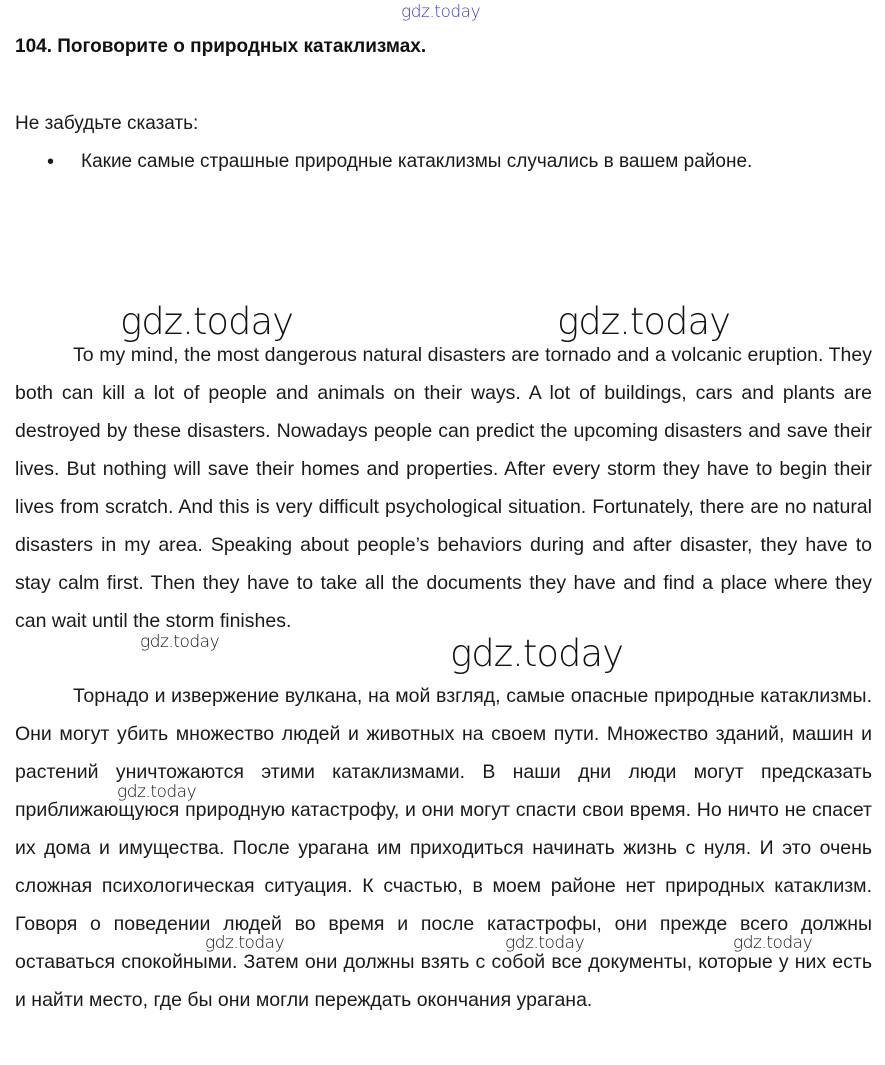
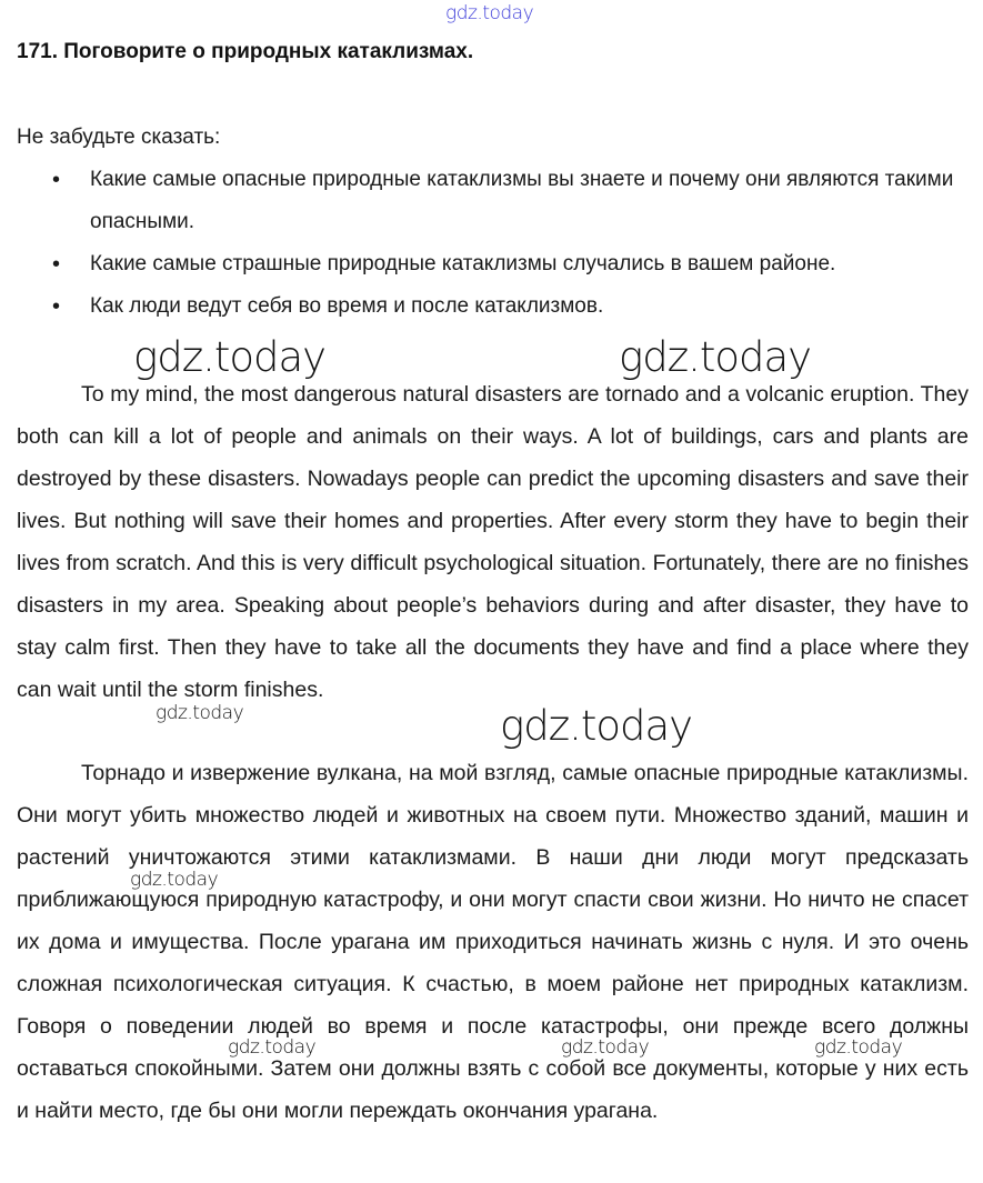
  gdz.today
- 104. Поговорите о природных катаклизмах.
+ 171. Поговорите о природных катаклизмах.
  Не забудьте сказать:
+ Какие самые опасные природные катаклизмы вы знаете и почему они являются такими опасными.
  Какие самые страшные природные катаклизмы случались в вашем районе.
+ Как люди ведут себя во время и после катаклизмов.
- To my mind, the most dangerous natural disasters are tornado and a volcanic eruption. They both can kill a lot of people and animals on their ways. A lot of buildings, cars and plants are destroyed by these disasters. Nowadays people can predict the upcoming disasters and save their lives. But nothing will save their homes and properties. After every storm they have to begin their lives from scratch. And this is very difficult psychological situation. Fortunately, there are no natural disasters in my area. Speaking about people’s behaviors during and after disaster, they have to stay calm first. Then they have to take all the documents they have and find a place where they can wait until the storm finishes.
+ To my mind, the most dangerous natural disasters are tornado and a volcanic eruption. They both can kill a lot of people and animals on their ways. A lot of buildings, cars and plants are destroyed by these disasters. Nowadays people can predict the upcoming disasters and save their lives. But nothing will save their homes and properties. After every storm they have to begin their lives from scratch. And this is very difficult psychological situation. Fortunately, there are no finishes disasters in my area. Speaking about people’s behaviors during and after disaster, they have to stay calm first. Then they have to take all the documents they have and find a place where they can wait until the storm finishes.
- Торнадо и извержение вулкана, на мой взгляд, самые опасные природные катаклизмы. Они могут убить множество людей и животных на своем пути. Множество зданий, машин и растений уничтожаются этими катаклизмами. В наши дни люди могут предсказать приближающуюся природную катастрофу, и они могут спасти свои время. Но ничто не спасет их дома и имущества. После урагана им приходиться начинать жизнь с нуля. И это очень сложная психологическая ситуация. К счастью, в моем районе нет природных катаклизм. Говоря о поведении людей во время и после катастрофы, они прежде всего должны оставаться спокойными. Затем они должны взять с собой все документы, которые у них есть и найти место, где бы они могли переждать окончания урагана.
+ Торнадо и извержение вулкана, на мой взгляд, самые опасные природные катаклизмы. Они могут убить множество людей и животных на своем пути. Множество зданий, машин и растений уничтожаются этими катаклизмами. В наши дни люди могут предсказать приближающуюся природную катастрофу, и они могут спасти свои жизни. Но ничто не спасет их дома и имущества. После урагана им приходиться начинать жизнь с нуля. И это очень сложная психологическая ситуация. К счастью, в моем районе нет природных катаклизм. Говоря о поведении людей во время и после катастрофы, они прежде всего должны оставаться спокойными. Затем они должны взять с собой все документы, которые у них есть и найти место, где бы они могли переждать окончания урагана.
  gdz.today
  gdz.today
  gdz.today
  gdz.today
  gdz.today
  gdz.today
  gdz.today
  gdz.today
